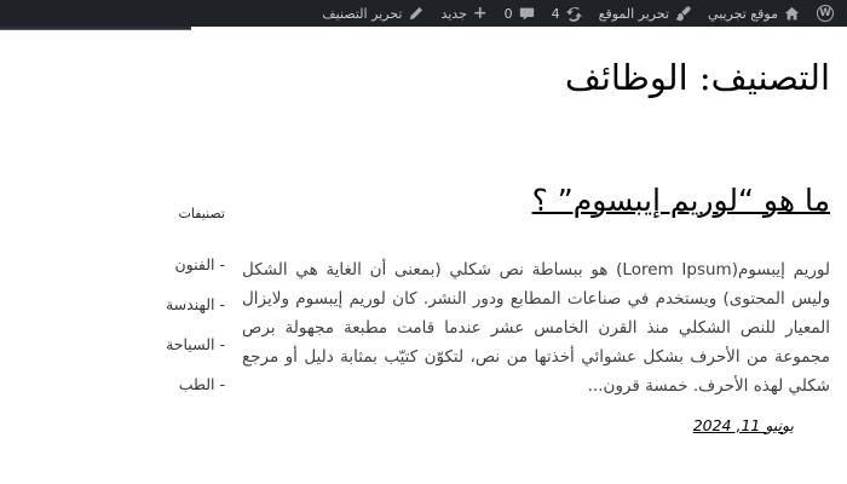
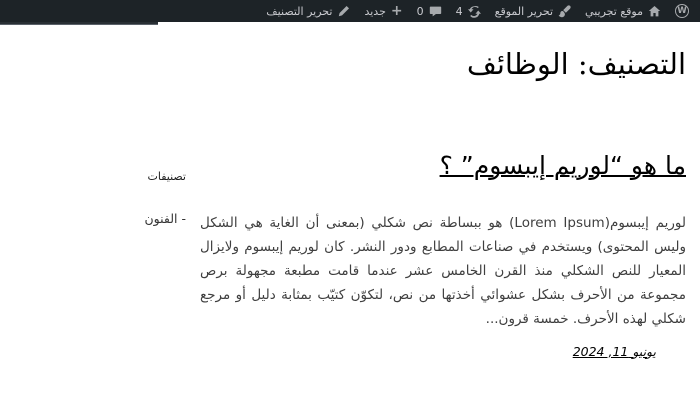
  W
  موقع تجريبي
  تحرير الموقع
  4
  0
  +
  جديد
  تحرير التصنيف
  التصنيف: الوظائف
  ما هو “لوريم إيبسوم” ؟
  لوريم إيبسوم(Lorem Ipsum) هو ببساطة نص شكلي (بمعنى أن الغاية هي الشكل وليس المحتوى) ويستخدم في صناعات المطابع ودور النشر. كان لوريم إيبسوم ولايزال المعيار للنص الشكلي منذ القرن الخامس عشر عندما قامت مطبعة مجهولة برص مجموعة من الأحرف بشكل عشوائي أخذتها من نص، لتكوّن كتيّب بمثابة دليل أو مرجع شكلي لهذه الأحرف. خمسة قرون...
  يونيو 11, 2024
  تصنيفات
  - الفنون
- - الهندسة
- - السياحة
- - الطب
